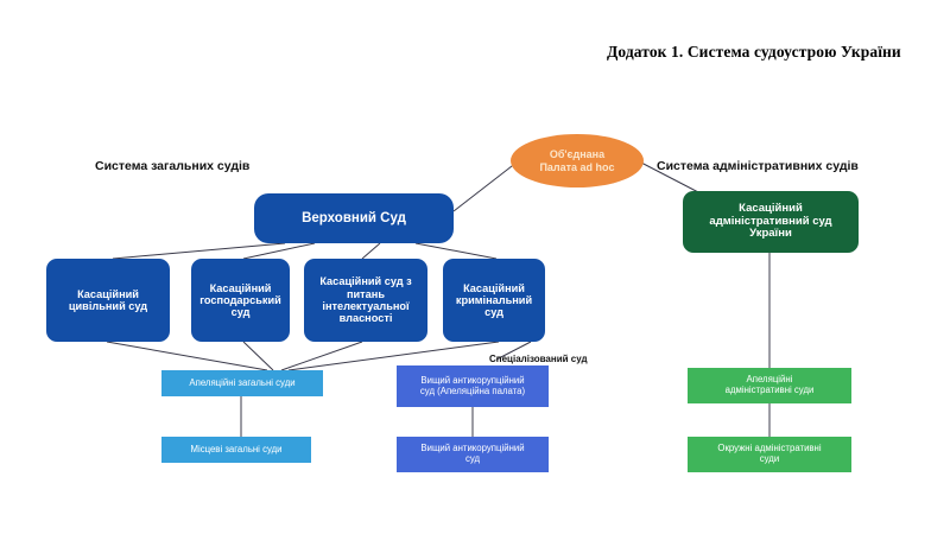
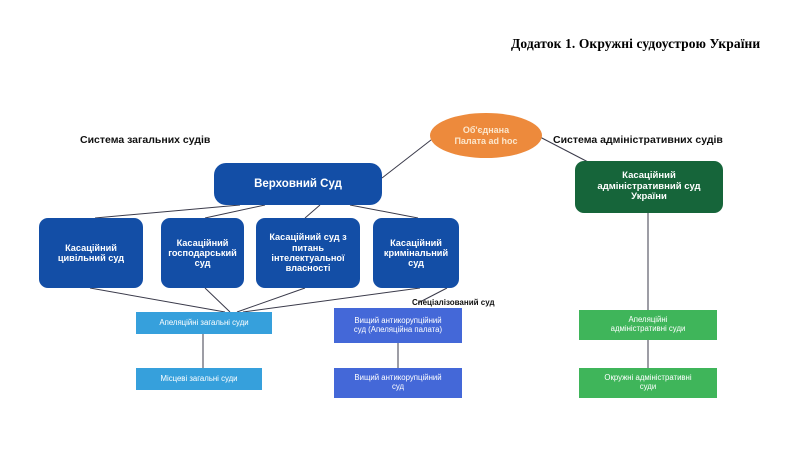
- Додаток 1. Система судоустрою України
+ Додаток 1. Окружні судоустрою України
  Система загальних судів
  Система адміністративних судів
  Спеціалізований суд
  Об'єднана
  Палата ad hoc
  Верховний Суд
  Касаційний
  адміністративний суд
  України
  Касаційний
  цивільний суд
  Касаційний
  господарський
  суд
  Касаційний суд з
  питань
  інтелектуальної
  власності
  Касаційний
  кримінальний
  суд
  Апеляційні загальні суди
  Вищий антикорупційний
  суд (Апеляційна палата)
  Місцеві загальні суди
  Вищий антикорупційний
  суд
  Апеляційні
  адміністративні суди
  Окружні адміністративні
  суди
